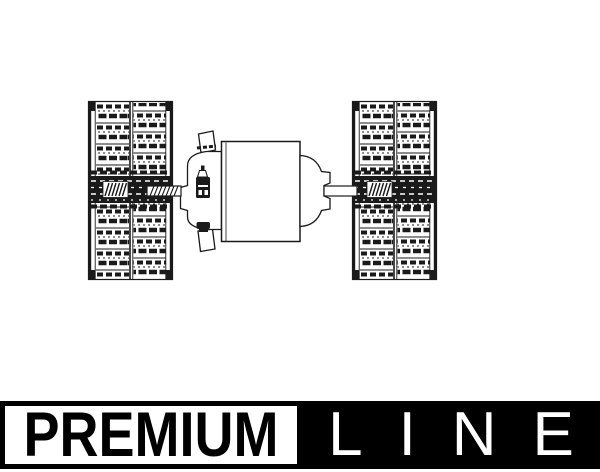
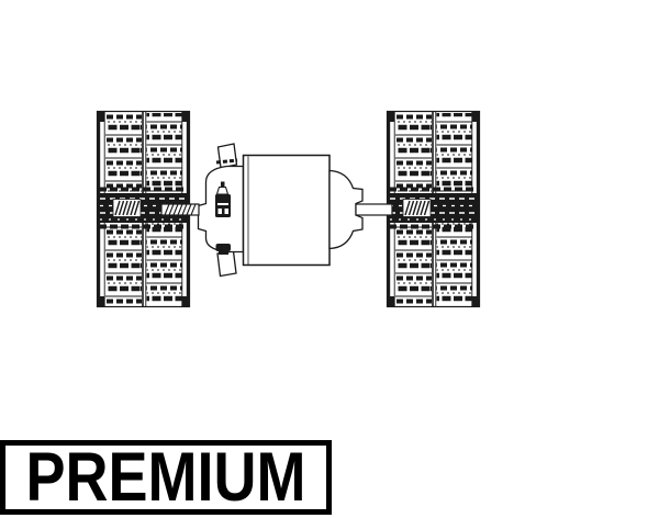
  PREMIUM
- LINE
